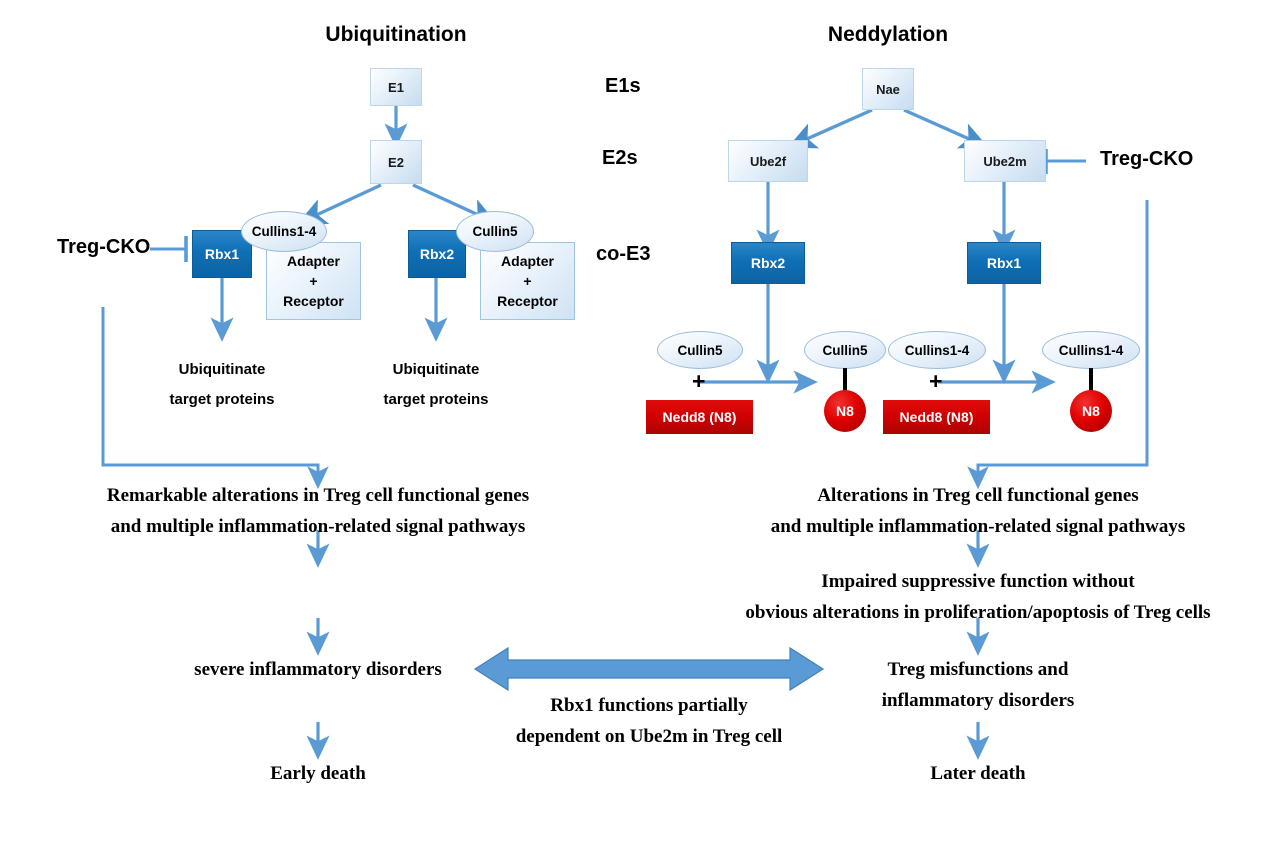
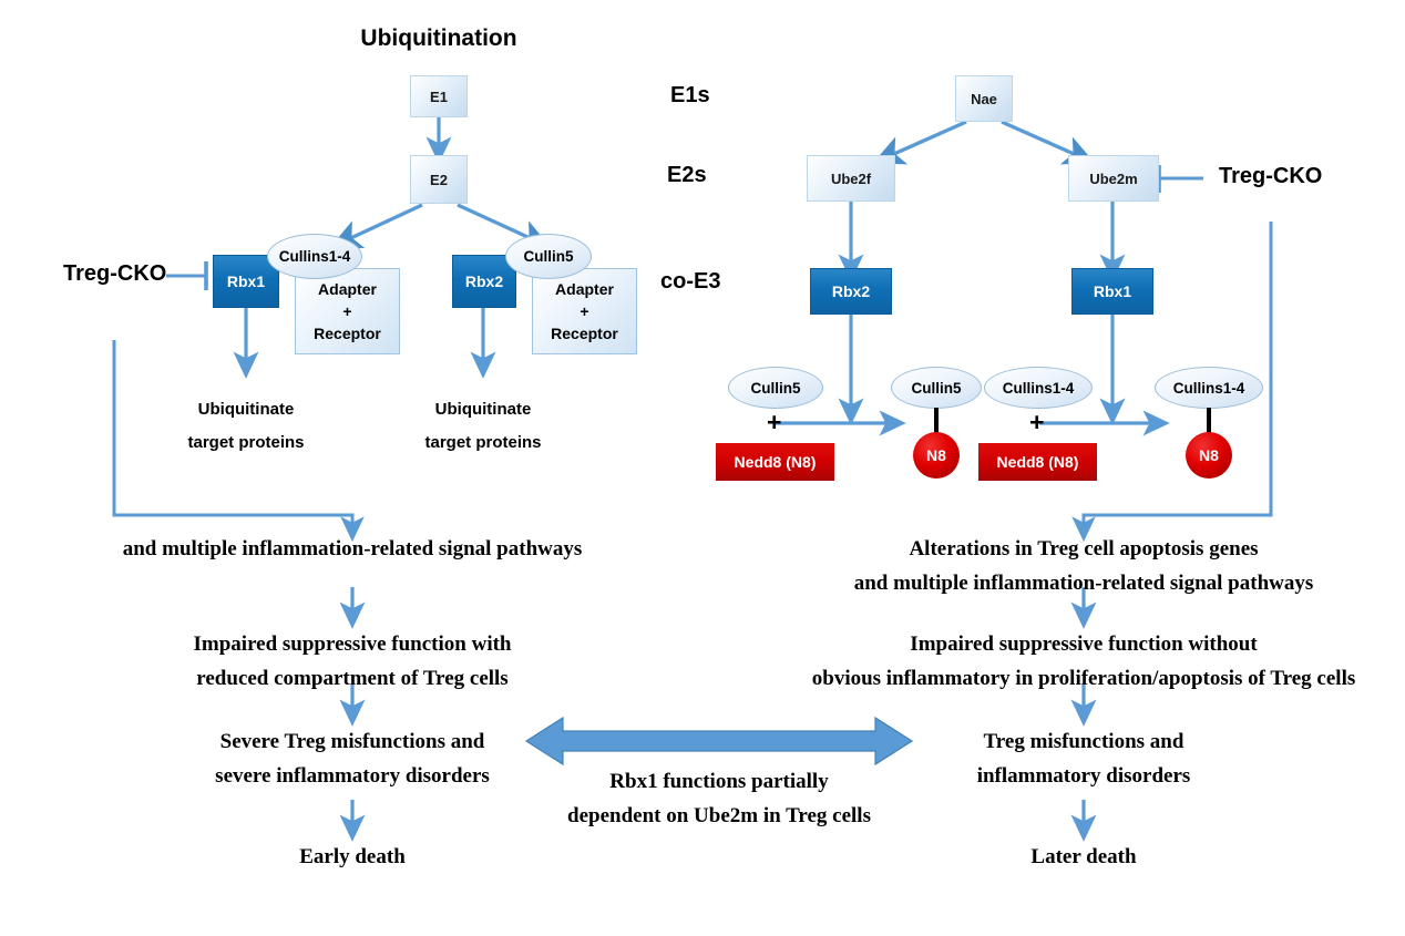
  Ubiquitination
- Neddylation
  E1s
  E2s
  co-E3
  Treg-CKO
  Treg-CKO
  E1
  E2
  Adapter
  +
  Receptor
  Rbx1
  Cullins1-4
  Adapter
  +
  Receptor
  Rbx2
  Cullin5
  Ubiquitinate
  target proteins
  Ubiquitinate
  target proteins
  Nae
  Ube2f
  Ube2m
  Rbx2
  Rbx1
  Cullin5
  +
  Nedd8 (N8)
  Cullin5
  N8
  Cullins1-4
  +
  Nedd8 (N8)
  Cullins1-4
  N8
- Remarkable alterations in Treg cell functional genes
  and multiple inflammation-related signal pathways
+ Impaired suppressive function with
+ reduced compartment of Treg cells
+ Severe Treg misfunctions and
  severe inflammatory disorders
  Early death
- Alterations in Treg cell functional genes
+ Alterations in Treg cell apoptosis genes
  and multiple inflammation-related signal pathways
  Impaired suppressive function without
- obvious alterations in proliferation/apoptosis of Treg cells
+ obvious inflammatory in proliferation/apoptosis of Treg cells
  Treg misfunctions and
  inflammatory disorders
  Later death
  Rbx1 functions partially
- dependent on Ube2m in Treg cell
+ dependent on Ube2m in Treg cells
